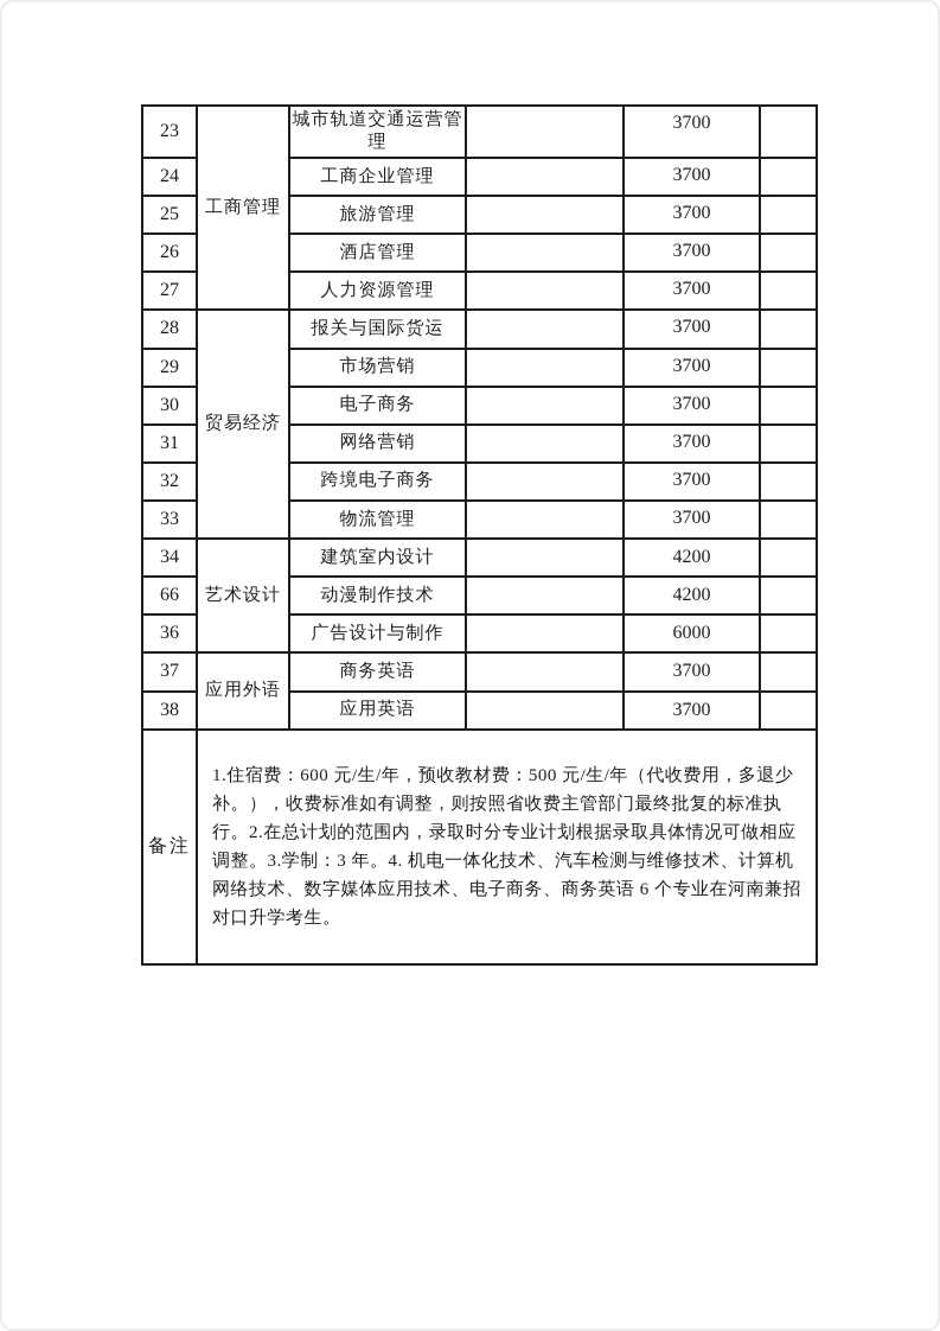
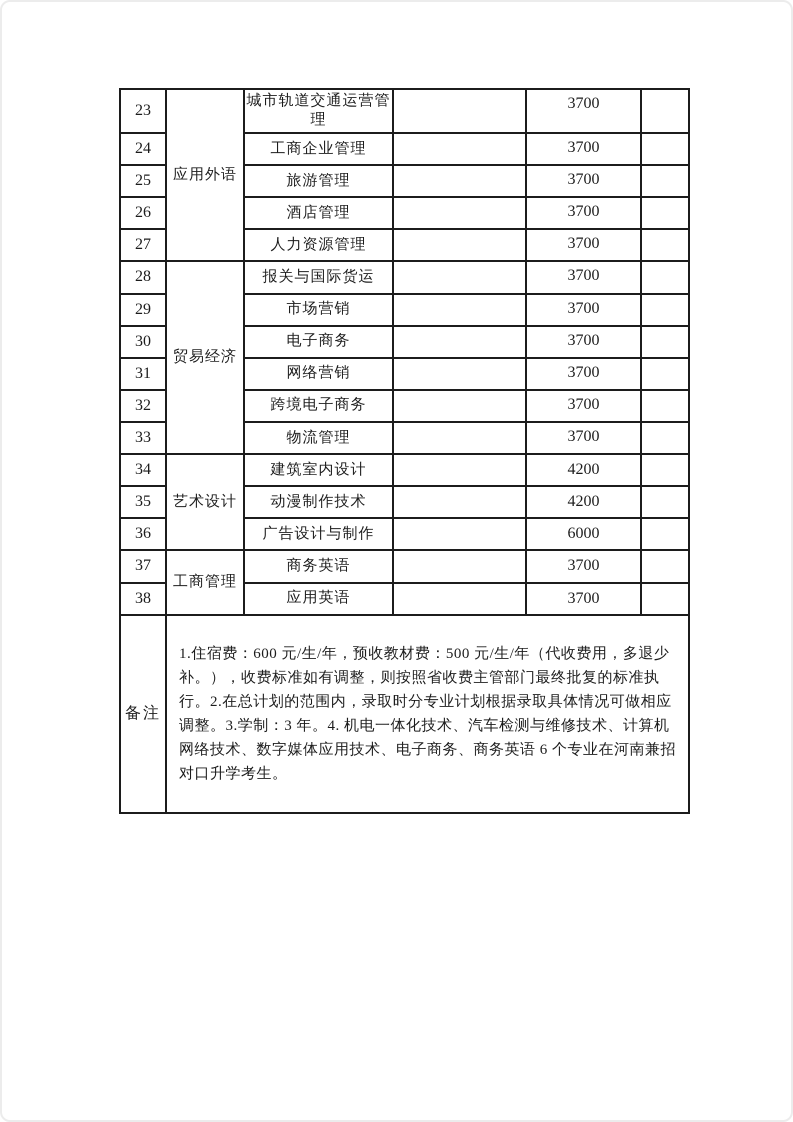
- 23	工商管理	城市轨道交通运营管理		3700
+ 23	应用外语	城市轨道交通运营管理		3700
  24	工商企业管理		3700
  25	旅游管理		3700
  26	酒店管理		3700
  27	人力资源管理		3700
  28	贸易经济	报关与国际货运		3700
  29	市场营销		3700
  30	电子商务		3700
  31	网络营销		3700
  32	跨境电子商务		3700
  33	物流管理		3700
  34	艺术设计	建筑室内设计		4200
- 66	动漫制作技术		4200
+ 35	动漫制作技术		4200
  36	广告设计与制作		6000
- 37	应用外语	商务英语		3700
+ 37	工商管理	商务英语		3700
  38	应用英语		3700
  备注	1.住宿费：600 元/生/年，预收教材费：500 元/生/年（代收费用，多退少补。），收费标准如有调整，则按照省收费主管部门最终批复的标准执行。2.在总计划的范围内，录取时分专业计划根据录取具体情况可做相应调整。3.学制：3 年。4. 机电一体化技术、汽车检测与维修技术、计算机网络技术、数字媒体应用技术、电子商务、商务英语 6 个专业在河南兼招对口升学考生。
